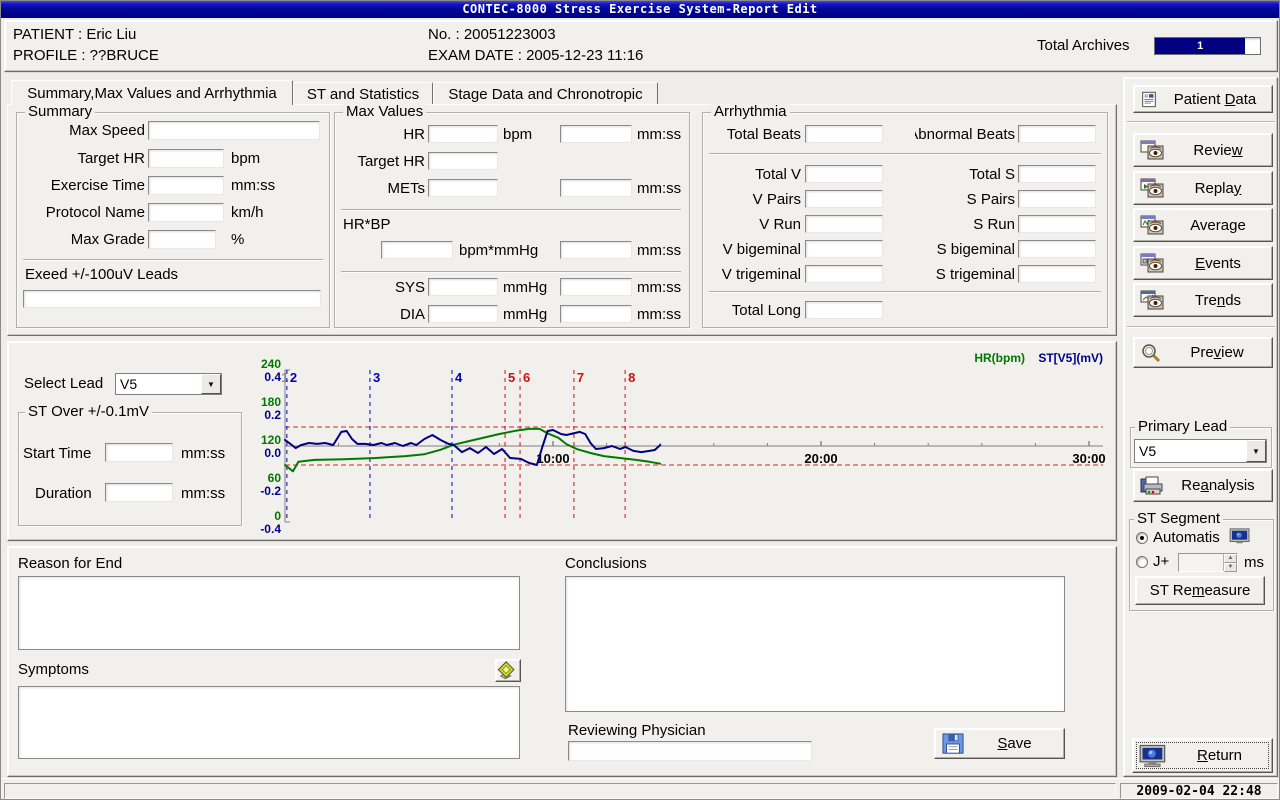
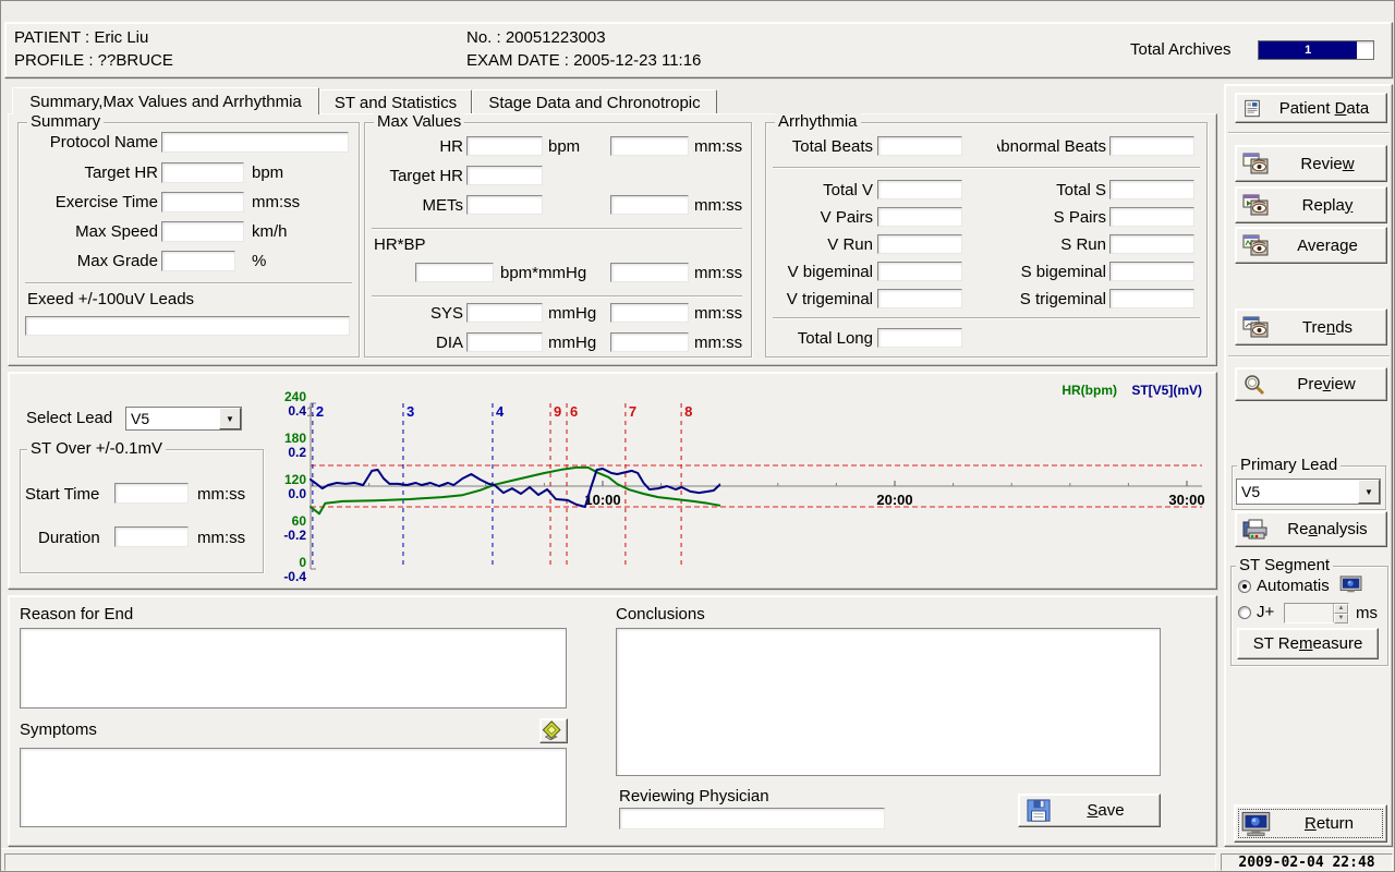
- CONTEC-8000 Stress Exercise System-Report Edit
  PATIENT : Eric Liu
  PROFILE : ??BRUCE
  No. : 20051223003
  EXAM DATE : 2005-12-23 11:16
  Total Archives
  1
  Summary,Max Values and Arrhythmia
  ST and Statistics
  Stage Data and Chronotropic
  Summary
- Max Speed
+ Protocol Name
  Target HR
  bpm
  Exercise Time
  mm:ss
- Protocol Name
+ Max Speed
  km/h
  Max Grade
  %
  Exeed +/-100uV Leads
  Max Values
  HR
  bpm
  mm:ss
  Target HR
  METs
  mm:ss
  HR*BP
  bpm*mmHg
  mm:ss
  SYS
  mmHg
  mm:ss
  DIA
  mmHg
  mm:ss
  Arrhythmia
  Total Beats
  bnormal Beats
  Total V
  Total S
  V Pairs
  S Pairs
  V Run
  S Run
  V bigeminal
  S bigeminal
  V trigeminal
  S trigeminal
  Total Long
  240
  180
  120
  60
  0
  0.4
  0.2
  0.0
  -0.2
  -0.4
  10:00
  20:00
  30:00
  1
  2
  3
  4
- 5
+ 9
  6
  7
  8
  ST[V5](mV)
  HR(bpm)
  Select Lead
  V5
  ▼
  ST Over +/-0.1mV
  Start Time
  mm:ss
  Duration
  mm:ss
  Reason for End
  Symptoms
  Conclusions
  Reviewing Physician
  Save
  Patient Data
  Review
  Replay
  Average
- Events
  Trends
  Preview
  Primary Lead
  V5
  ▼
  Reanalysis
  ST Segment
  Automatis
  J+
  ms
  ST Remeasure
  Return
  2009-02-04 22:48
